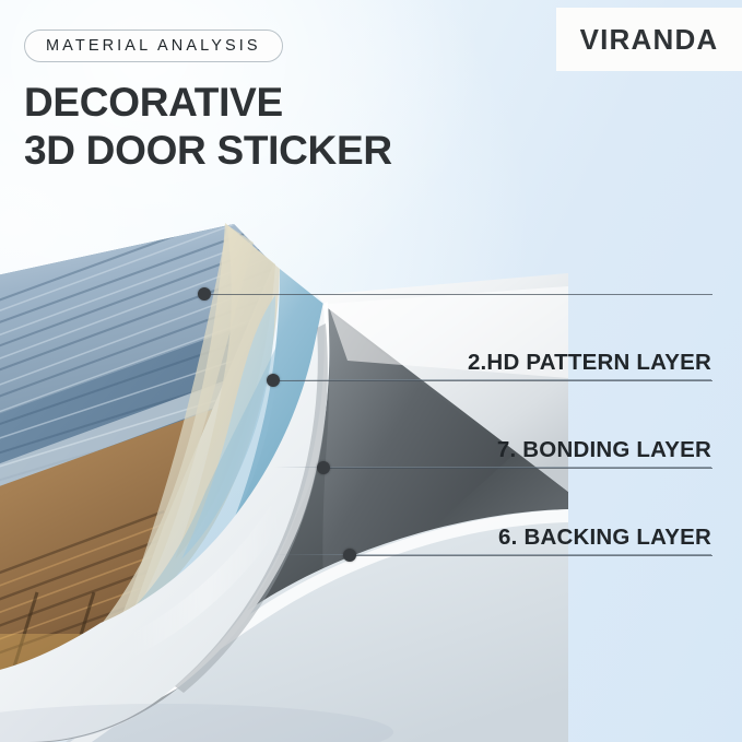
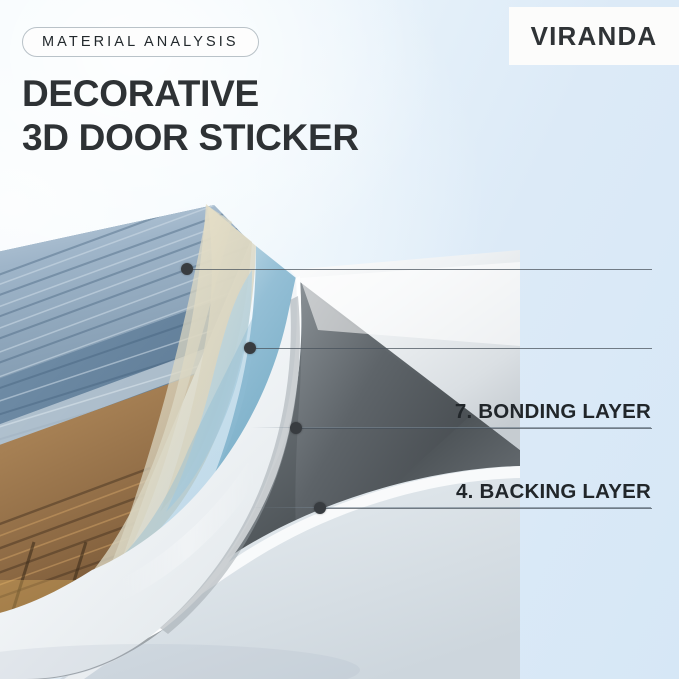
  MATERIAL ANALYSIS
  DECORATIVE
  3D DOOR STICKER
  VIRANDA
- 2.HD PATTERN LAYER
  7. BONDING LAYER
- 6. BACKING LAYER
+ 4. BACKING LAYER
